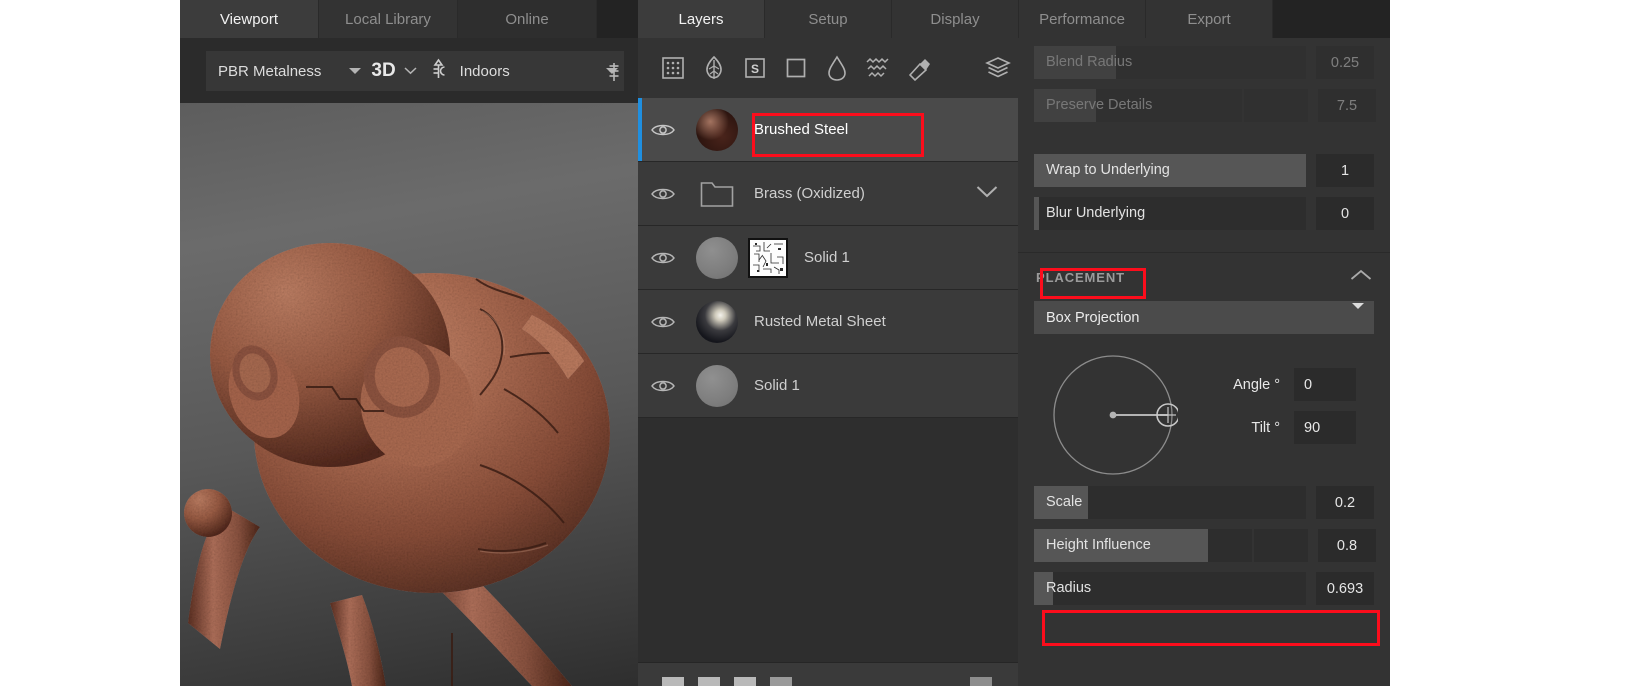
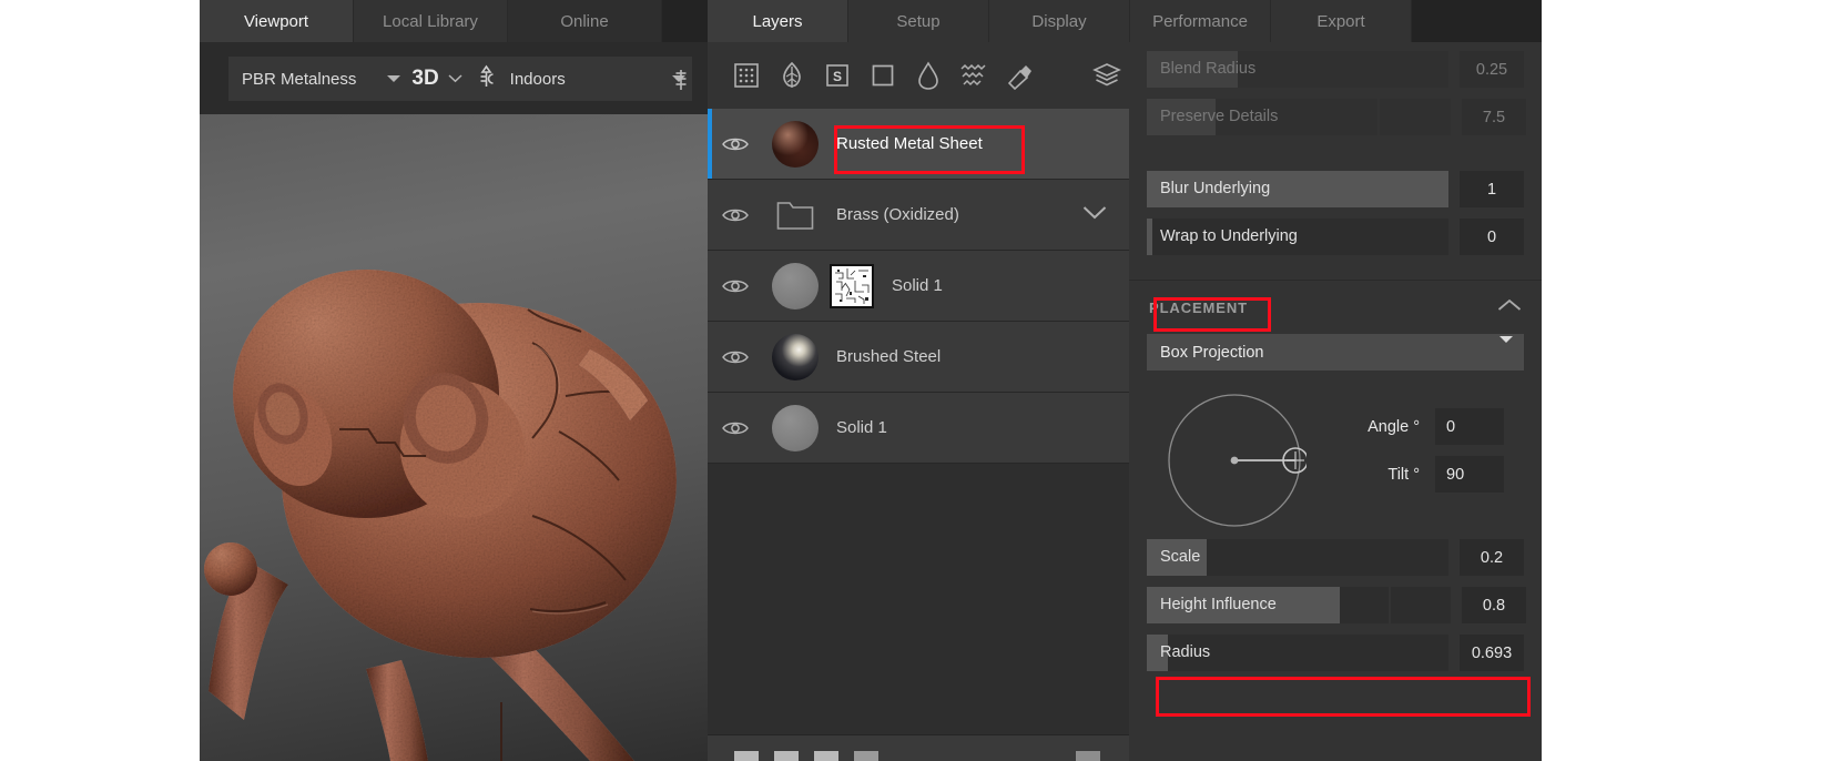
  Viewport
  Local Library
  Online
  Layers
  Setup
  Display
  Performance
  Export
  PBR Metalness
  3D
  Indoors
  S
- Brushed Steel
+ Rusted Metal Sheet
  Brass (Oxidized)
  Solid 1
- Rusted Metal Sheet
+ Brushed Steel
  Solid 1
  Blend Radius
  0.25
  Preserve Details
  7.5
- Wrap to Underlying
+ Blur Underlying
  1
- Blur Underlying
+ Wrap to Underlying
  0
  PLACEMENT
  Box Projection
  Angle °
  0
  Tilt °
  90
  Scale
  0.2
  Height Influence
  0.8
  Radius
  0.693
